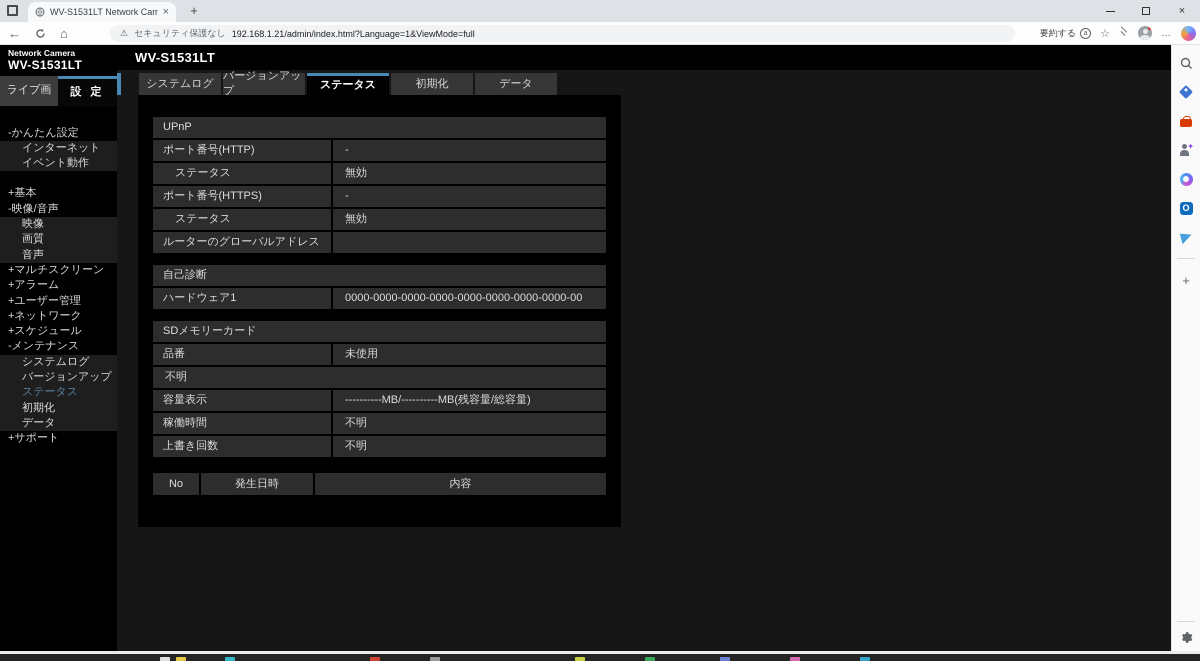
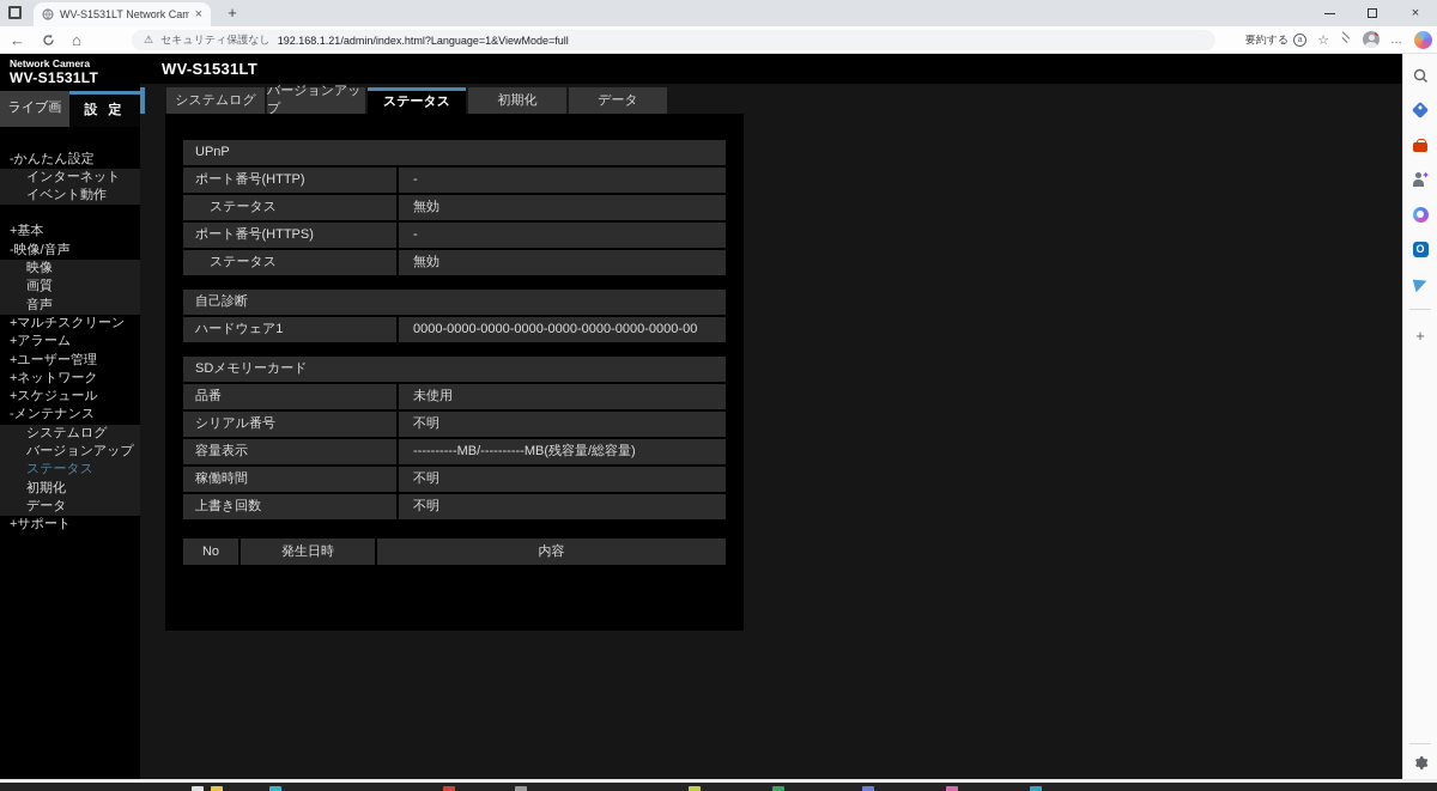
  WV-S1531LT Network Cam
  ×
  +
  ×
  ←
  ⌂
  ⚠
  セキュリティ保護なし
  192.168.1.21/admin/index.html?Language=1&ViewMode=full
  要約する
  ☆
  …
  Network Camera
  WV-S1531LT
  ライブ画
  設 定
  -かんたん設定
  インターネット
  イベント動作
  +基本
  -映像/音声
  映像
  画質
  音声
  +マルチスクリーン
  +アラーム
  +ユーザー管理
  +ネットワーク
  +スケジュール
  -メンテナンス
  システムログ
  バージョンアップ
  ステータス
  初期化
  データ
  +サポート
  WV-S1531LT
  システムログ
  バージョンアップ
  ステータス
  初期化
  データ
  UPnP
  ポート番号(HTTP)
  -
  ステータス
  無効
  ポート番号(HTTPS)
  -
  ステータス
  無効
- ルーターのグローバルアドレス
  自己診断
  ハードウェア1
  0000-0000-0000-0000-0000-0000-0000-0000-00
  SDメモリーカード
  品番
  未使用
+ シリアル番号
  不明
  容量表示
  ----------MB/----------MB(残容量/総容量)
  稼働時間
  不明
  上書き回数
  不明
  No
  発生日時
  内容
  ✦
  O
  +
